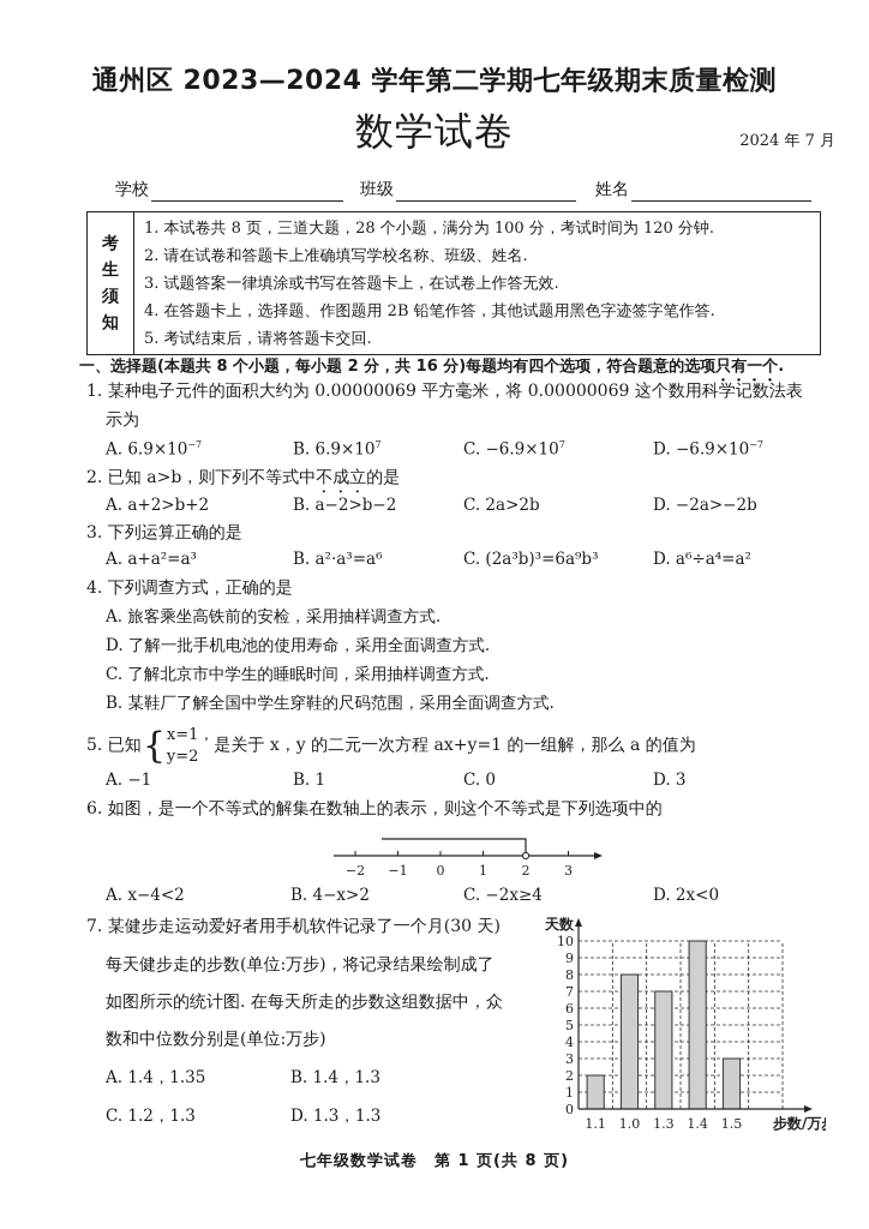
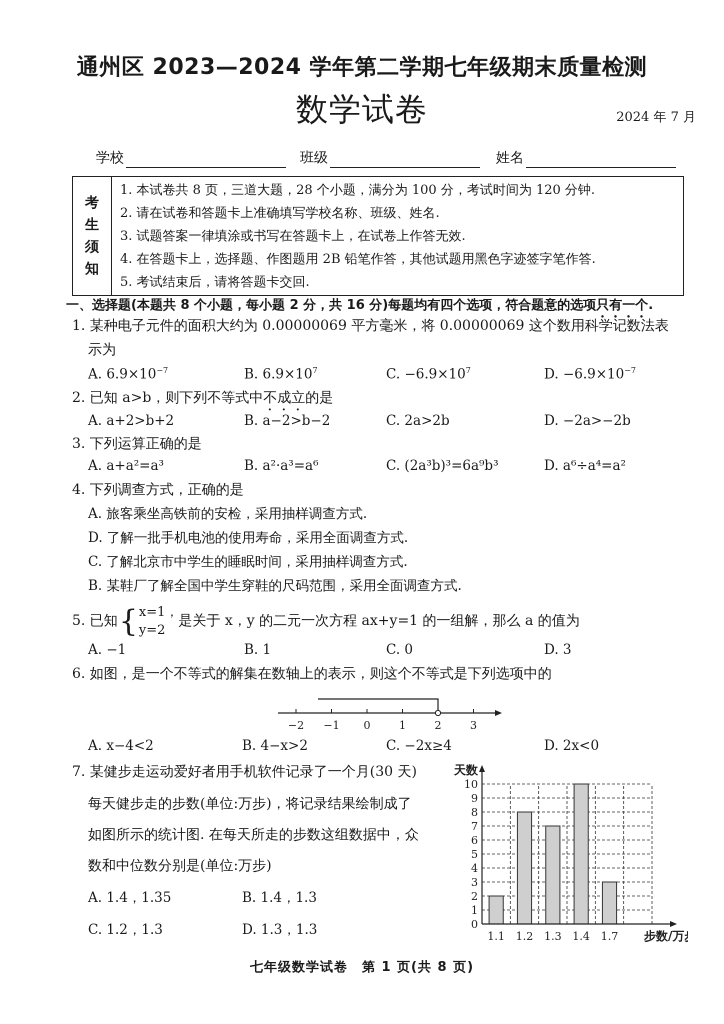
  通州区 2023—2024 学年第二学期七年级期末质量检测
  数学试卷
  2024 年 7 月
  学校
  班级
  姓名
  考
  生
  须
  知
  1. 本试卷共 8 页，三道大题，28 个小题，满分为 100 分，考试时间为 120 分钟.
  2. 请在试卷和答题卡上准确填写学校名称、班级、姓名.
  3. 试题答案一律填涂或书写在答题卡上，在试卷上作答无效.
  4. 在答题卡上，选择题、作图题用 2B 铅笔作答，其他试题用黑色字迹签字笔作答.
  5. 考试结束后，请将答题卡交回.
  一、选择题(本题共 8 个小题，每小题 2 分，共 16 分)每题均有四个选项，符合题意的选项只有一个.
  1. 某种电子元件的面积大约为 0.00000069 平方毫米，将 0.00000069 这个数用科学记数法表
  示为
  A. 6.9×10−7
  B. 6.9×107
  C. −6.9×107
  D. −6.9×10−7
  2. 已知 a>b，则下列不等式中不成立的是
  A. a+2>b+2
  B. a−2>b−2
  C. 2a>2b
  D. −2a>−2b
  3. 下列运算正确的是
  A. a+a²=a³
  B. a²·a³=a⁶
  C. (2a³b)³=6a⁹b³
  D. a⁶÷a⁴=a²
  4. 下列调查方式，正确的是
  A. 旅客乘坐高铁前的安检，采用抽样调查方式.
  D. 了解一批手机电池的使用寿命，采用全面调查方式.
  C. 了解北京市中学生的睡眠时间，采用抽样调查方式.
  B. 某鞋厂了解全国中学生穿鞋的尺码范围，采用全面调查方式.
  5. 已知
  {
  x=1，
  y=2
  是关于 x，y 的二元一次方程 ax+y=1 的一组解，那么 a 的值为
  A. −1
  B. 1
  C. 0
  D. 3
  6. 如图，是一个不等式的解集在数轴上的表示，则这个不等式是下列选项中的
  −2
  −1
  0
  1
  2
  3
  A. x−4<2
  B. 4−x>2
  C. −2x≥4
  D. 2x<0
  7. 某健步走运动爱好者用手机软件记录了一个月(30 天)
  每天健步走的步数(单位:万步)，将记录结果绘制成了
  如图所示的统计图. 在每天所走的步数这组数据中，众
  数和中位数分别是(单位:万步)
  A. 1.4，1.35
  B. 1.4，1.3
  C. 1.2，1.3
  D. 1.3，1.3
  1.1
- 1.0
+ 1.2
  1.3
  1.4
- 1.5
+ 1.7
  0
  1
  2
  3
  4
  5
  6
  7
  8
  9
  10
  天数
  步数/万
  七年级数学试卷 第 1 页(共 8 页)
